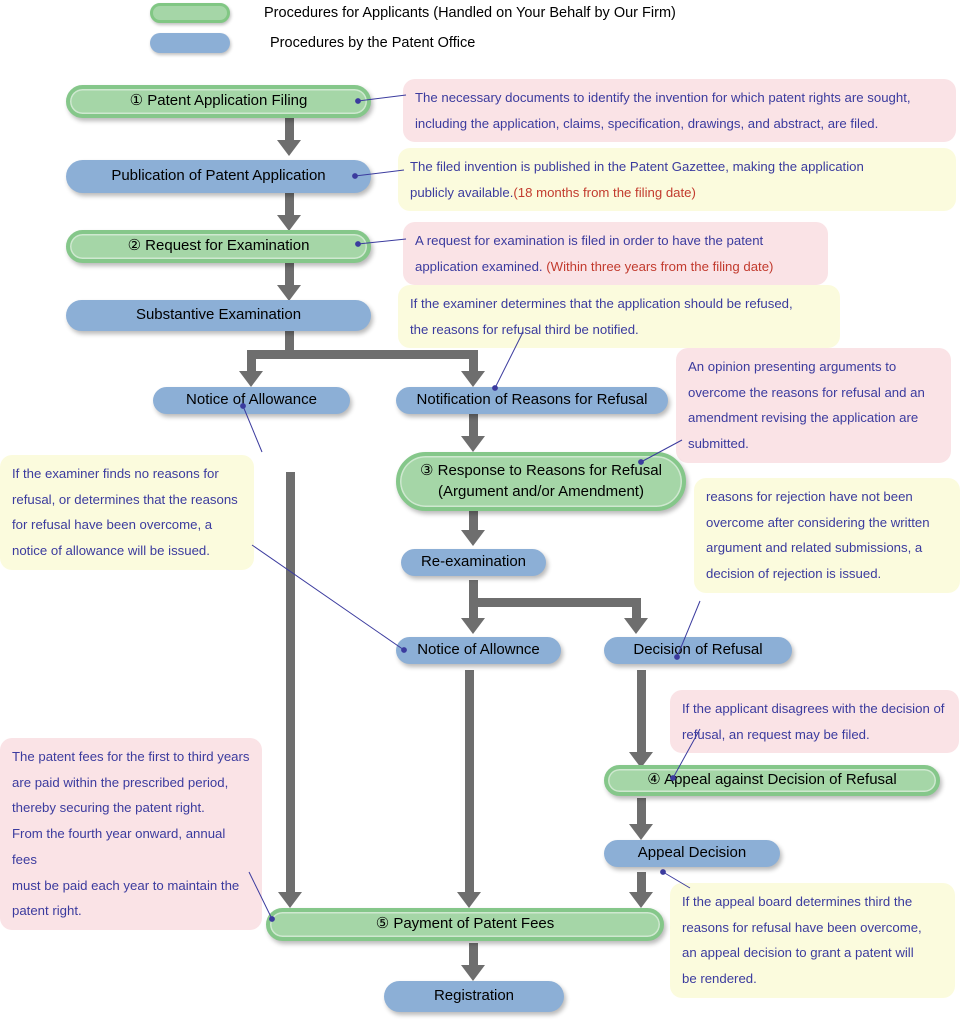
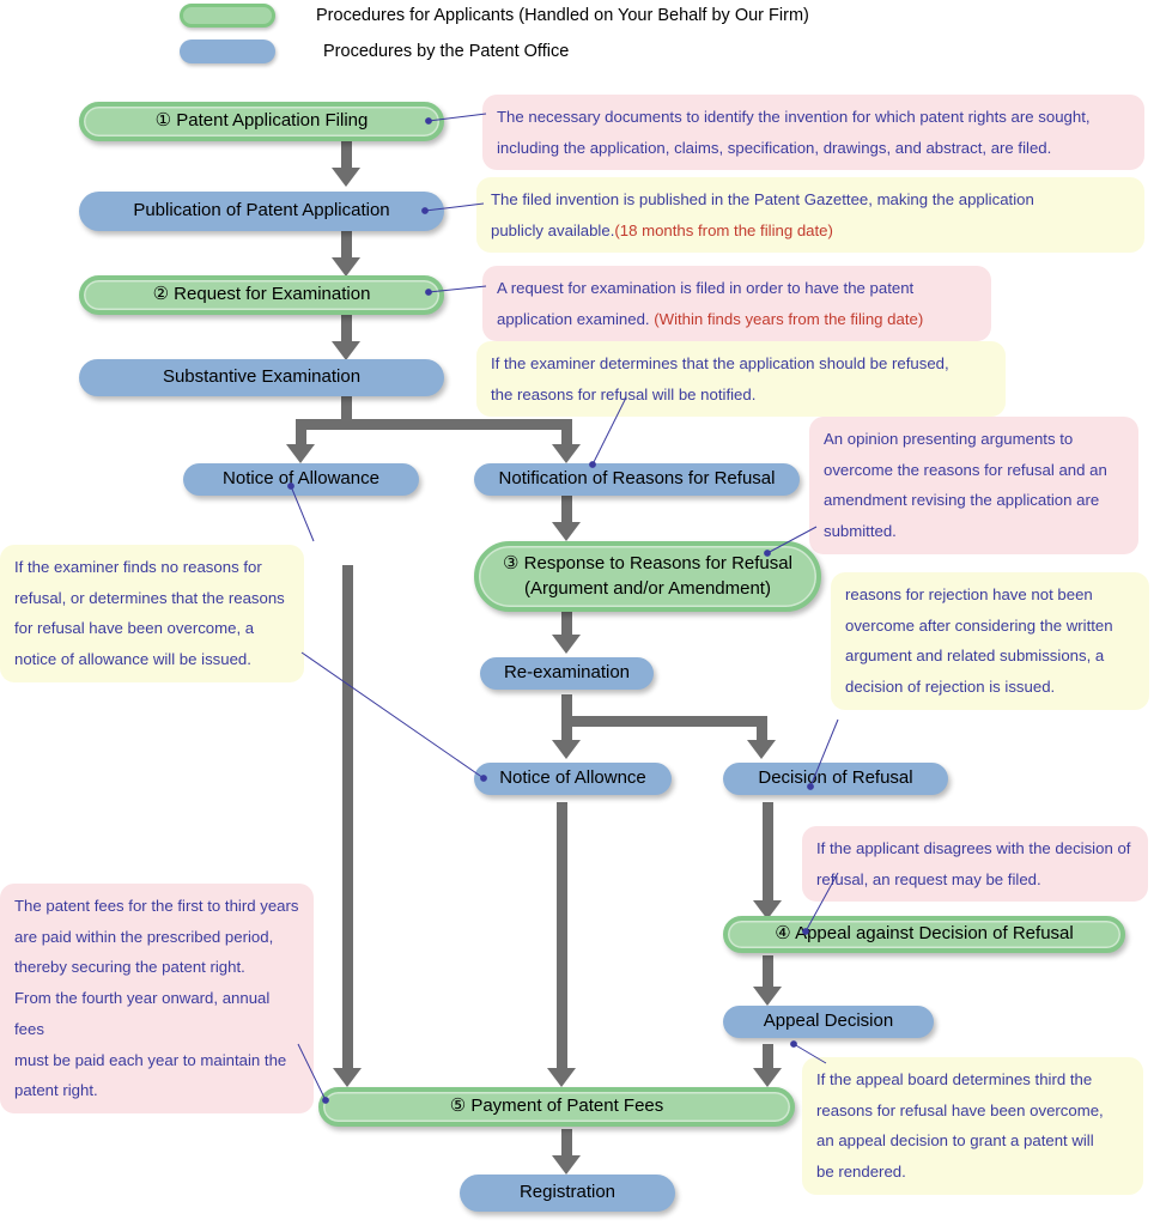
  Procedures for Applicants (Handled on Your Behalf by Our Firm)
  Procedures by the Patent Office
  ① Patent Application Filing
  Publication of Patent Application
  ② Request for Examination
  Substantive Examination
  Notice of Allowance
  Notification of Reasons for Refusal
  ③ Response to Reasons for Refusal
  (Argument and/or Amendment)
  Re-examination
  Notice of Allownce
  Decision of Refusal
  ④ Appeal against Decision of Refusal
  Appeal Decision
  ⑤ Payment of Patent Fees
  Registration
  The necessary documents to identify the invention for which patent rights are sought,
  including the application, claims, specification, drawings, and abstract, are filed.
  The filed invention is published in the Patent Gazettee, making the application
  publicly available.(18 months from the filing date)
  A request for examination is filed in order to have the patent
- application examined. (Within three years from the filing date)
+ application examined. (Within finds years from the filing date)
  If the examiner determines that the application should be refused,
- the reasons for refusal third be notified.
+ the reasons for refusal will be notified.
  An opinion presenting arguments to
  overcome the reasons for refusal and an
  amendment revising the application are
  submitted.
  If the examiner finds no reasons for
  refusal, or determines that the reasons
  for refusal have been overcome, a
  notice of allowance will be issued.
  reasons for rejection have not been
  overcome after considering the written
  argument and related submissions, a
  decision of rejection is issued.
  If the applicant disagrees with the decision of
  refusal, an request may be filed.
  The patent fees for the first to third years
  are paid within the prescribed period,
  thereby securing the patent right.
  From the fourth year onward, annual fees
  must be paid each year to maintain the
  patent right.
  If the appeal board determines third the
  reasons for refusal have been overcome,
  an appeal decision to grant a patent will
  be rendered.
